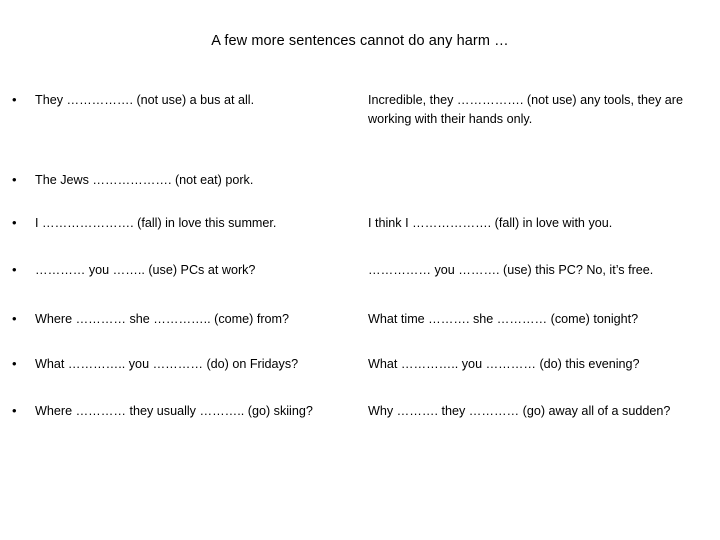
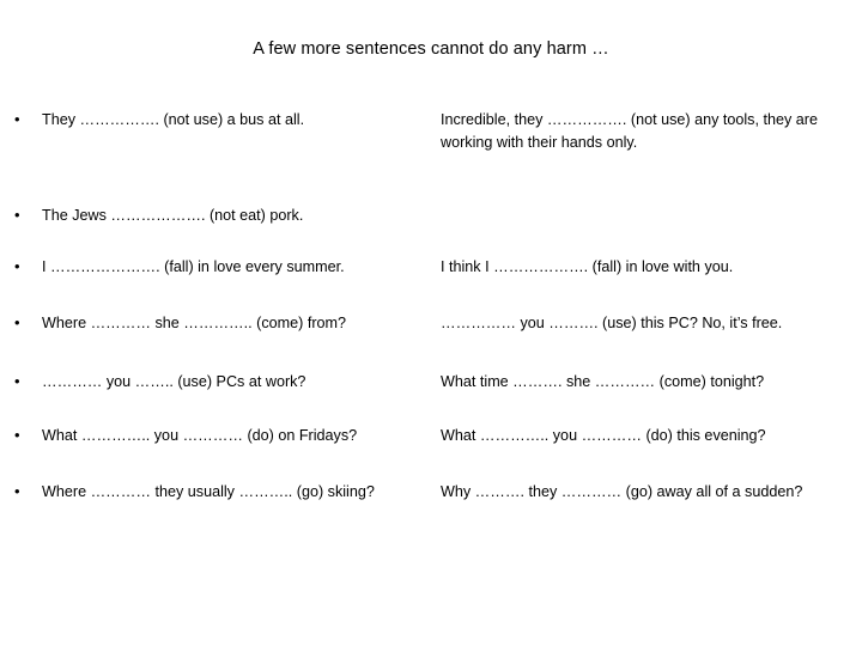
  A few more sentences cannot do any harm …
  •
  They ……………. (not use) a bus at all.
  Incredible, they ……………. (not use) any tools, they are working with their hands only.
  •
  The Jews ………………. (not eat) pork.
  •
- I …………………. (fall) in love this summer.
+ I …………………. (fall) in love every summer.
  I think I ………………. (fall) in love with you.
  •
- ………… you …….. (use) PCs at work?
+ Where ………… she ………….. (come) from?
  …………… you ………. (use) this PC? No, it’s free.
  •
- Where ………… she ………….. (come) from?
+ ………… you …….. (use) PCs at work?
  What time ………. she ………… (come) tonight?
  •
  What ………….. you ………… (do) on Fridays?
  What ………….. you ………… (do) this evening?
  •
  Where ………… they usually ……….. (go) skiing?
  Why ………. they ………… (go) away all of a sudden?
